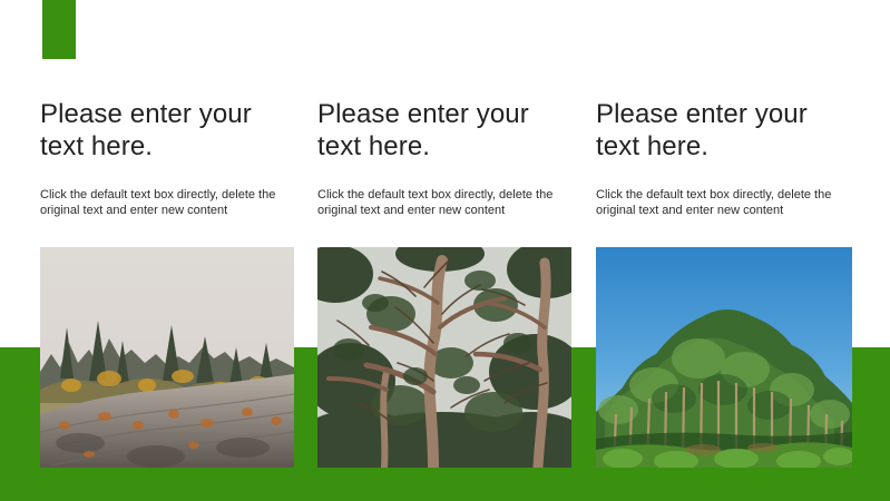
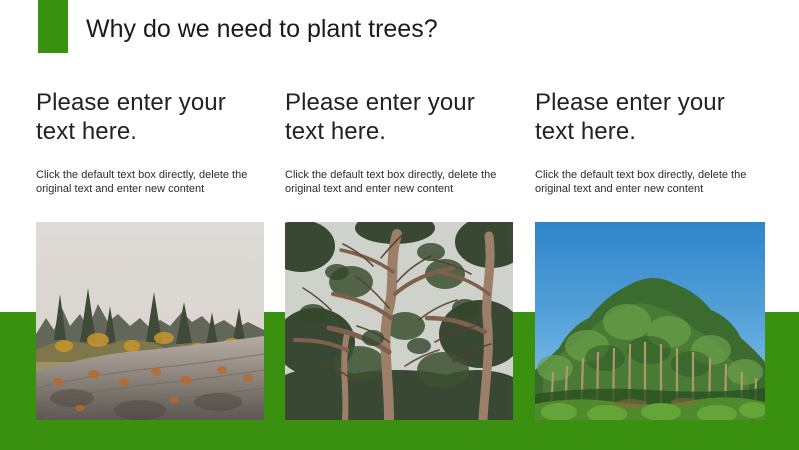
+ Why do we need to plant trees?
  Please enter your text here.
  Click the default text box directly, delete the original text and enter new content
  Please enter your text here.
  Click the default text box directly, delete the original text and enter new content
  Please enter your text here.
  Click the default text box directly, delete the original text and enter new content
